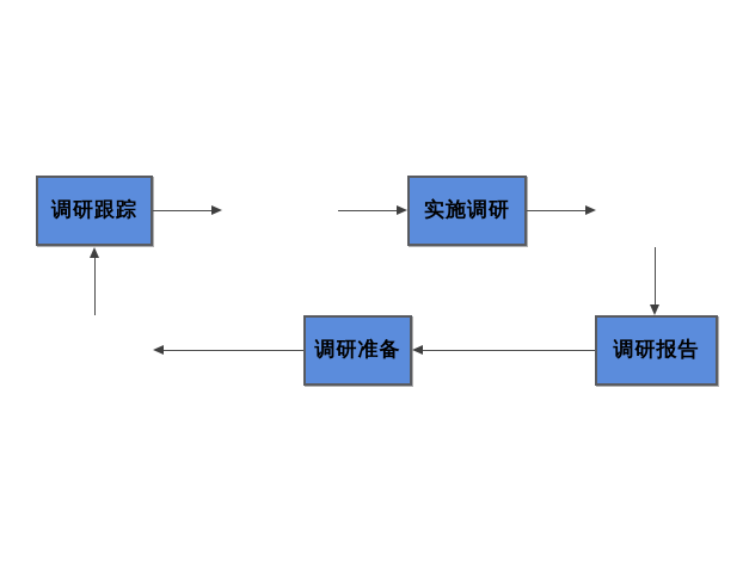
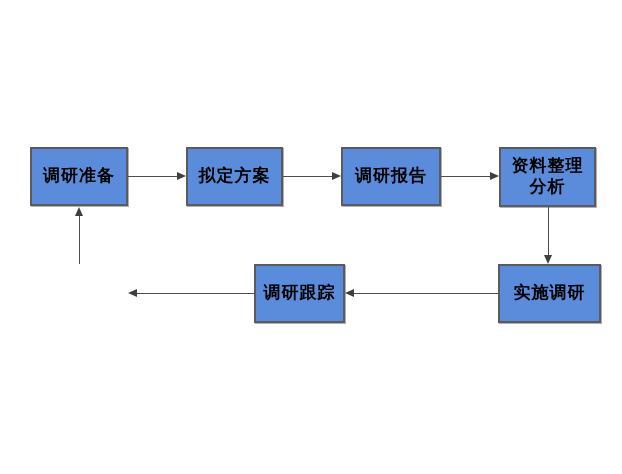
- 调研跟踪
+ 调研准备
+ 拟定方案
- 实施调研
+ 调研报告
+ 资料整理
+ 分析
- 调研报告
+ 实施调研
- 调研准备
+ 调研跟踪
